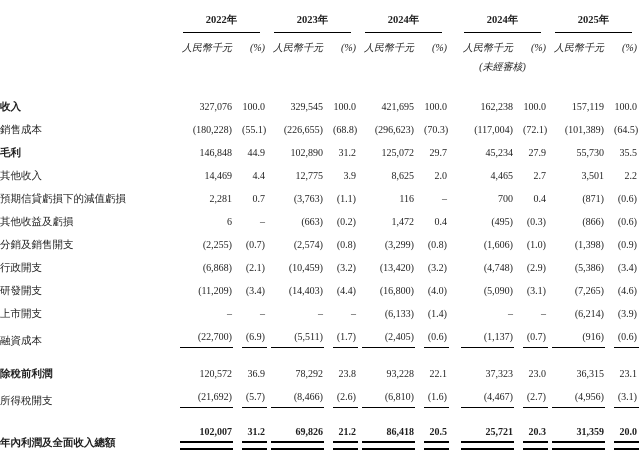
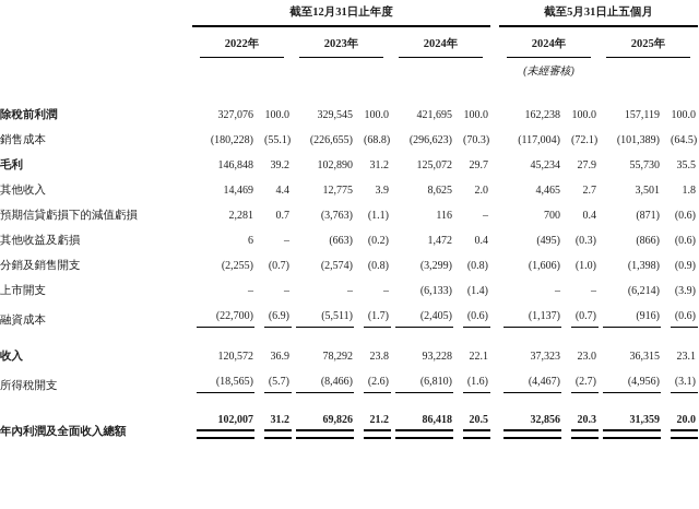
+ 	截至12月31日止年度		截至5月31日止五個月
  	2022年	2023年	2024年		2024年	2025年
- 	人民幣千元	(%)	人民幣千元	(%)	人民幣千元	(%)		人民幣千元	(%)	人民幣千元	(%)
  			(未經審核)
- 收入	327,076	100.0	329,545	100.0	421,695	100.0		162,238	100.0	157,119	100.0
+ 除稅前利潤	327,076	100.0	329,545	100.0	421,695	100.0		162,238	100.0	157,119	100.0
  銷售成本	(180,228)	(55.1)	(226,655)	(68.8)	(296,623)	(70.3)		(117,004)	(72.1)	(101,389)	(64.5)
- 毛利	146,848	44.9	102,890	31.2	125,072	29.7		45,234	27.9	55,730	35.5
+ 毛利	146,848	39.2	102,890	31.2	125,072	29.7		45,234	27.9	55,730	35.5
- 其他收入	14,469	4.4	12,775	3.9	8,625	2.0		4,465	2.7	3,501	2.2
+ 其他收入	14,469	4.4	12,775	3.9	8,625	2.0		4,465	2.7	3,501	1.8
  預期信貸虧損下的減值虧損	2,281	0.7	(3,763)	(1.1)	116	–		700	0.4	(871)	(0.6)
  其他收益及虧損	6	–	(663)	(0.2)	1,472	0.4		(495)	(0.3)	(866)	(0.6)
  分銷及銷售開支	(2,255)	(0.7)	(2,574)	(0.8)	(3,299)	(0.8)		(1,606)	(1.0)	(1,398)	(0.9)
- 行政開支	(6,868)	(2.1)	(10,459)	(3.2)	(13,420)	(3.2)		(4,748)	(2.9)	(5,386)	(3.4)
- 研發開支	(11,209)	(3.4)	(14,403)	(4.4)	(16,800)	(4.0)		(5,090)	(3.1)	(7,265)	(4.6)
  上市開支	–	–	–	–	(6,133)	(1.4)		–	–	(6,214)	(3.9)
  融資成本	(22,700)	(6.9)	(5,511)	(1.7)	(2,405)	(0.6)		(1,137)	(0.7)	(916)	(0.6)
- 除稅前利潤	120,572	36.9	78,292	23.8	93,228	22.1		37,323	23.0	36,315	23.1
+ 收入	120,572	36.9	78,292	23.8	93,228	22.1		37,323	23.0	36,315	23.1
- 所得稅開支	(21,692)	(5.7)	(8,466)	(2.6)	(6,810)	(1.6)		(4,467)	(2.7)	(4,956)	(3.1)
+ 所得稅開支	(18,565)	(5.7)	(8,466)	(2.6)	(6,810)	(1.6)		(4,467)	(2.7)	(4,956)	(3.1)
- 年內利潤及全面收入總額	102,007	31.2	69,826	21.2	86,418	20.5		25,721	20.3	31,359	20.0
+ 年內利潤及全面收入總額	102,007	31.2	69,826	21.2	86,418	20.5		32,856	20.3	31,359	20.0
